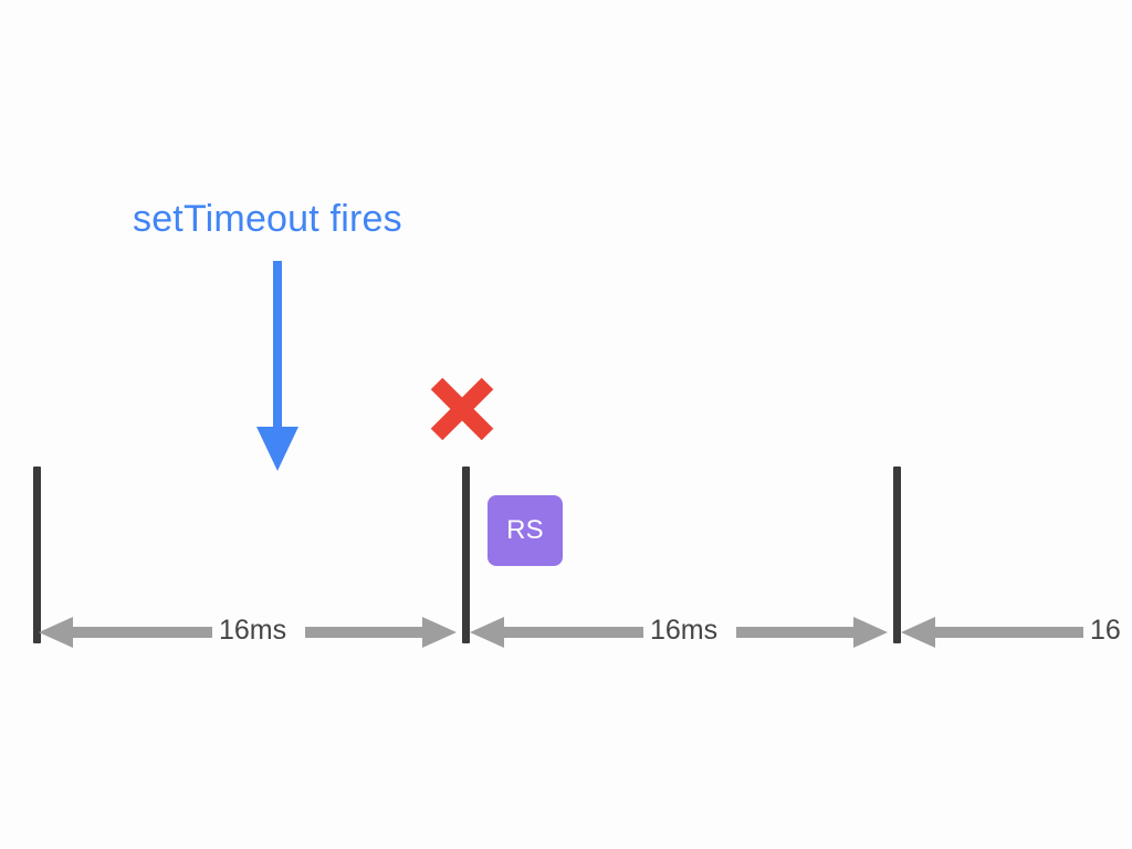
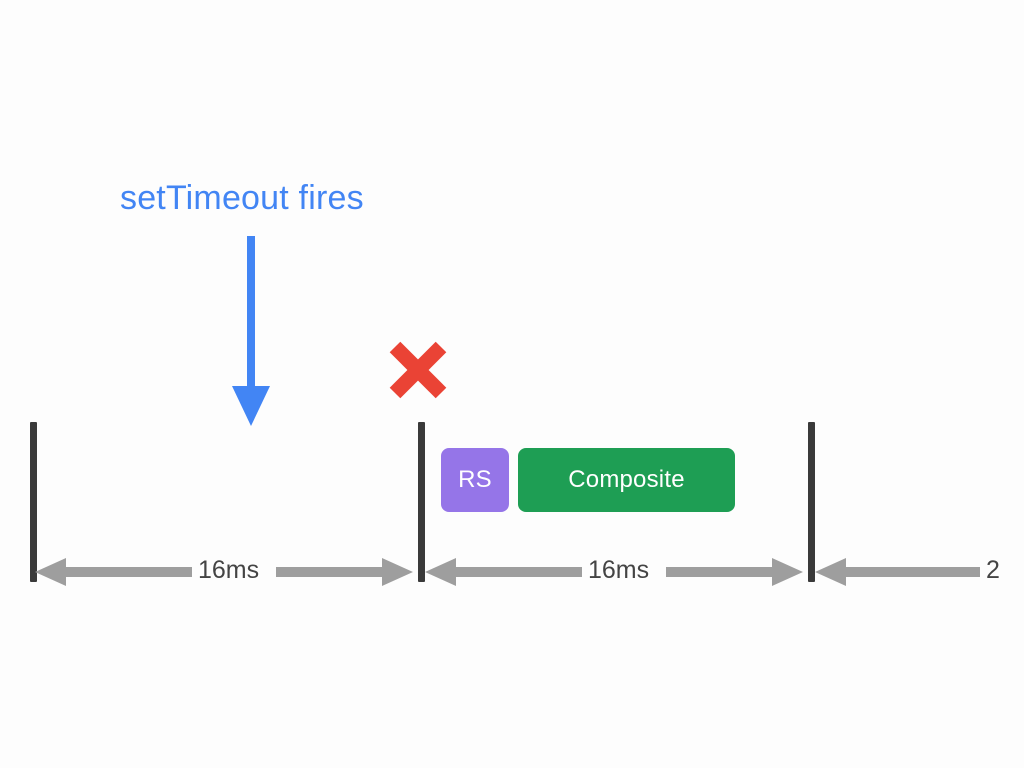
  setTimeout fires
  RS
+ Composite
  16ms
  16ms
- 16
+ 2
